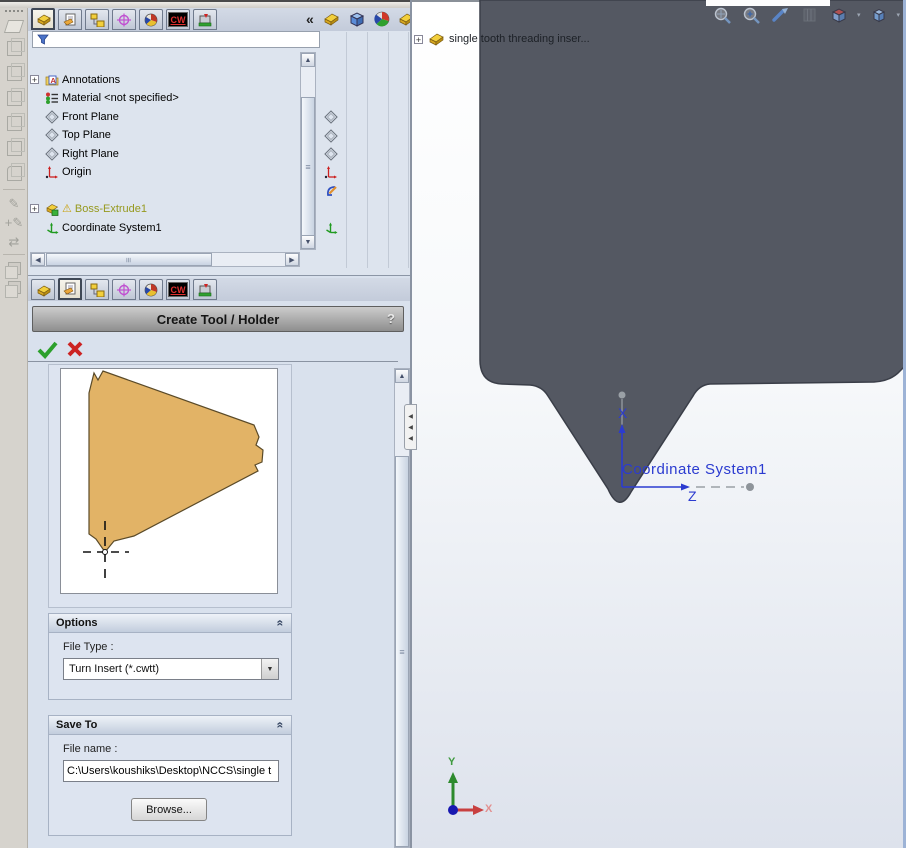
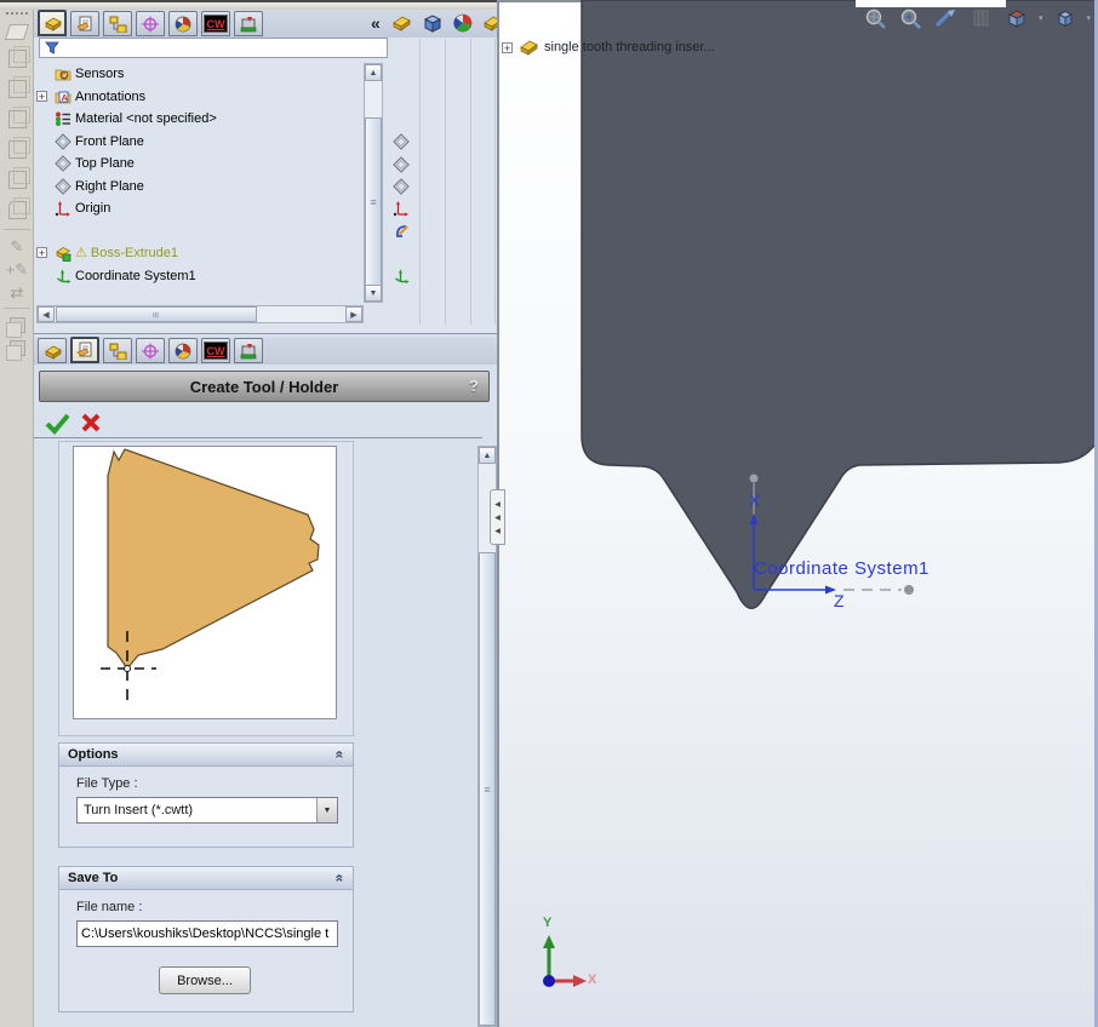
  ✎
  +✎
  ⇄
  CW
  «
+ Sensors
  +
  A
  Annotations
  Material <not specified>
  Front Plane
  Top Plane
  Right Plane
  Origin
  +
  ⚠
  Boss-Extrude1
  Coordinate System1
  ≡
  CW
  Create Tool / Holder
  ?
  Options
  File Type :
  Turn Insert (*.cwtt)
  Save To
  File name :
  C:\Users\koushiks\Desktop\NCCS\single t
  Browse...
  ≡
  +
  single tooth threading inser...
  X
  Coordinate System1
  Z
  Y
  X
